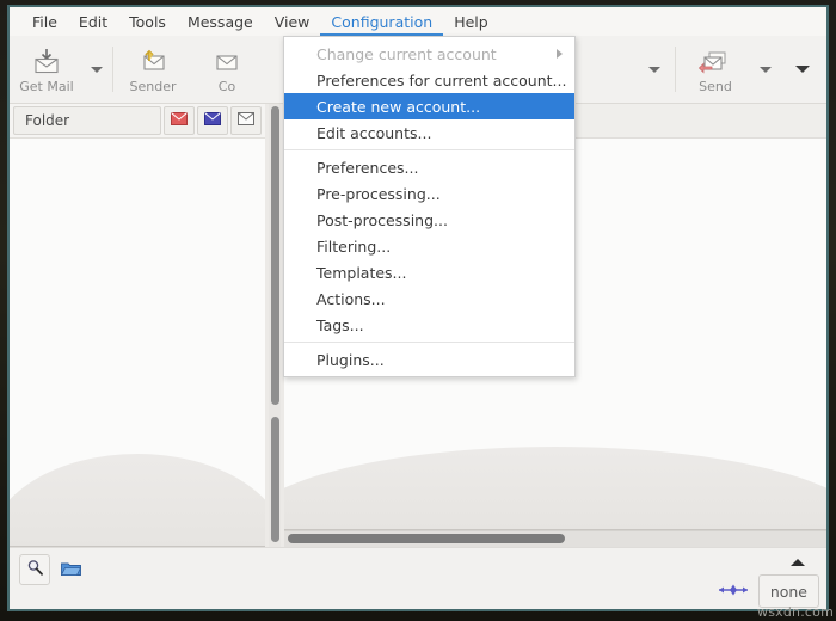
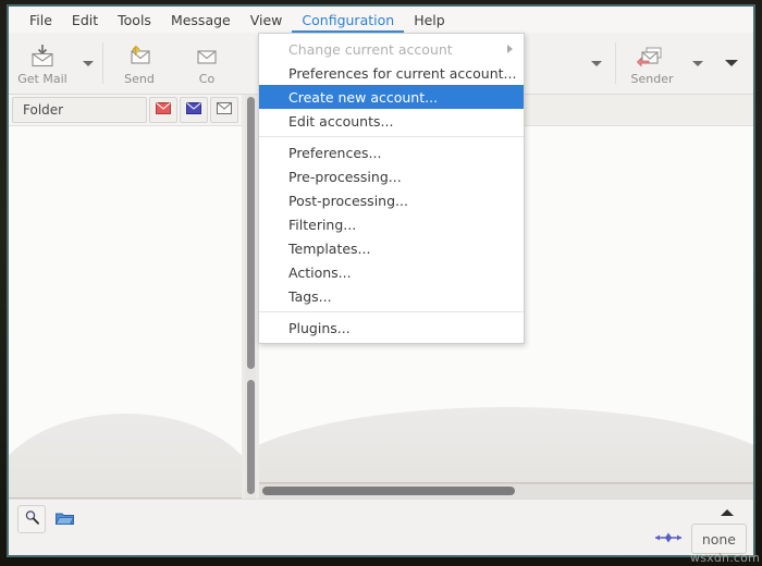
  File
  Edit
  Tools
  Message
  View
  Configuration
  Help
  Get Mail
- Sender
+ Send
  Co
- Send
+ Sender
  Folder
  none
  Change current account
  Preferences for current account...
  Create new account...
  Edit accounts...
  Preferences...
  Pre-processing...
  Post-processing...
  Filtering...
  Templates...
  Actions...
  Tags...
  Plugins...
  wsxdn.com
